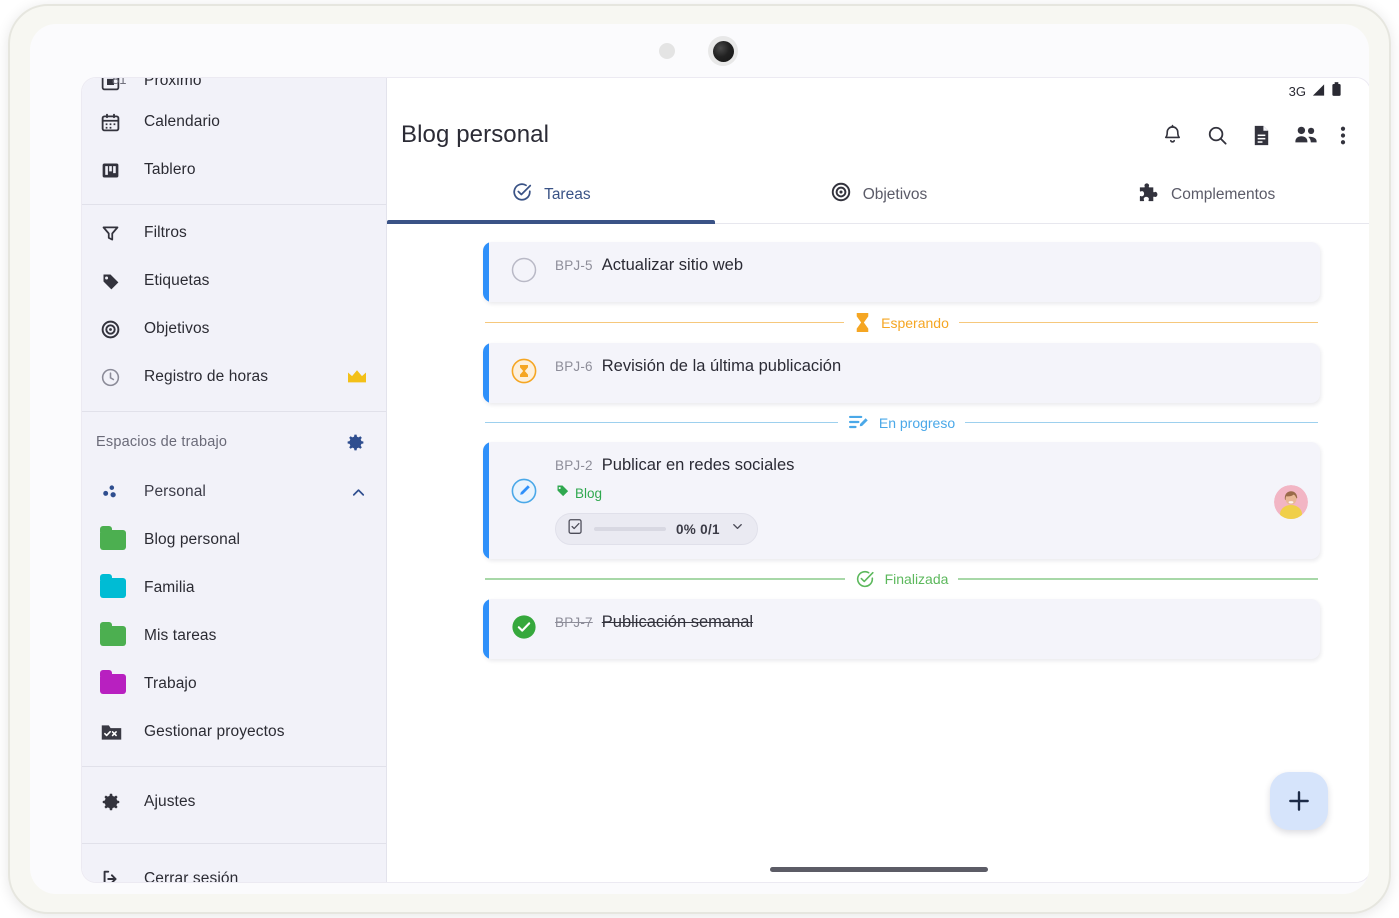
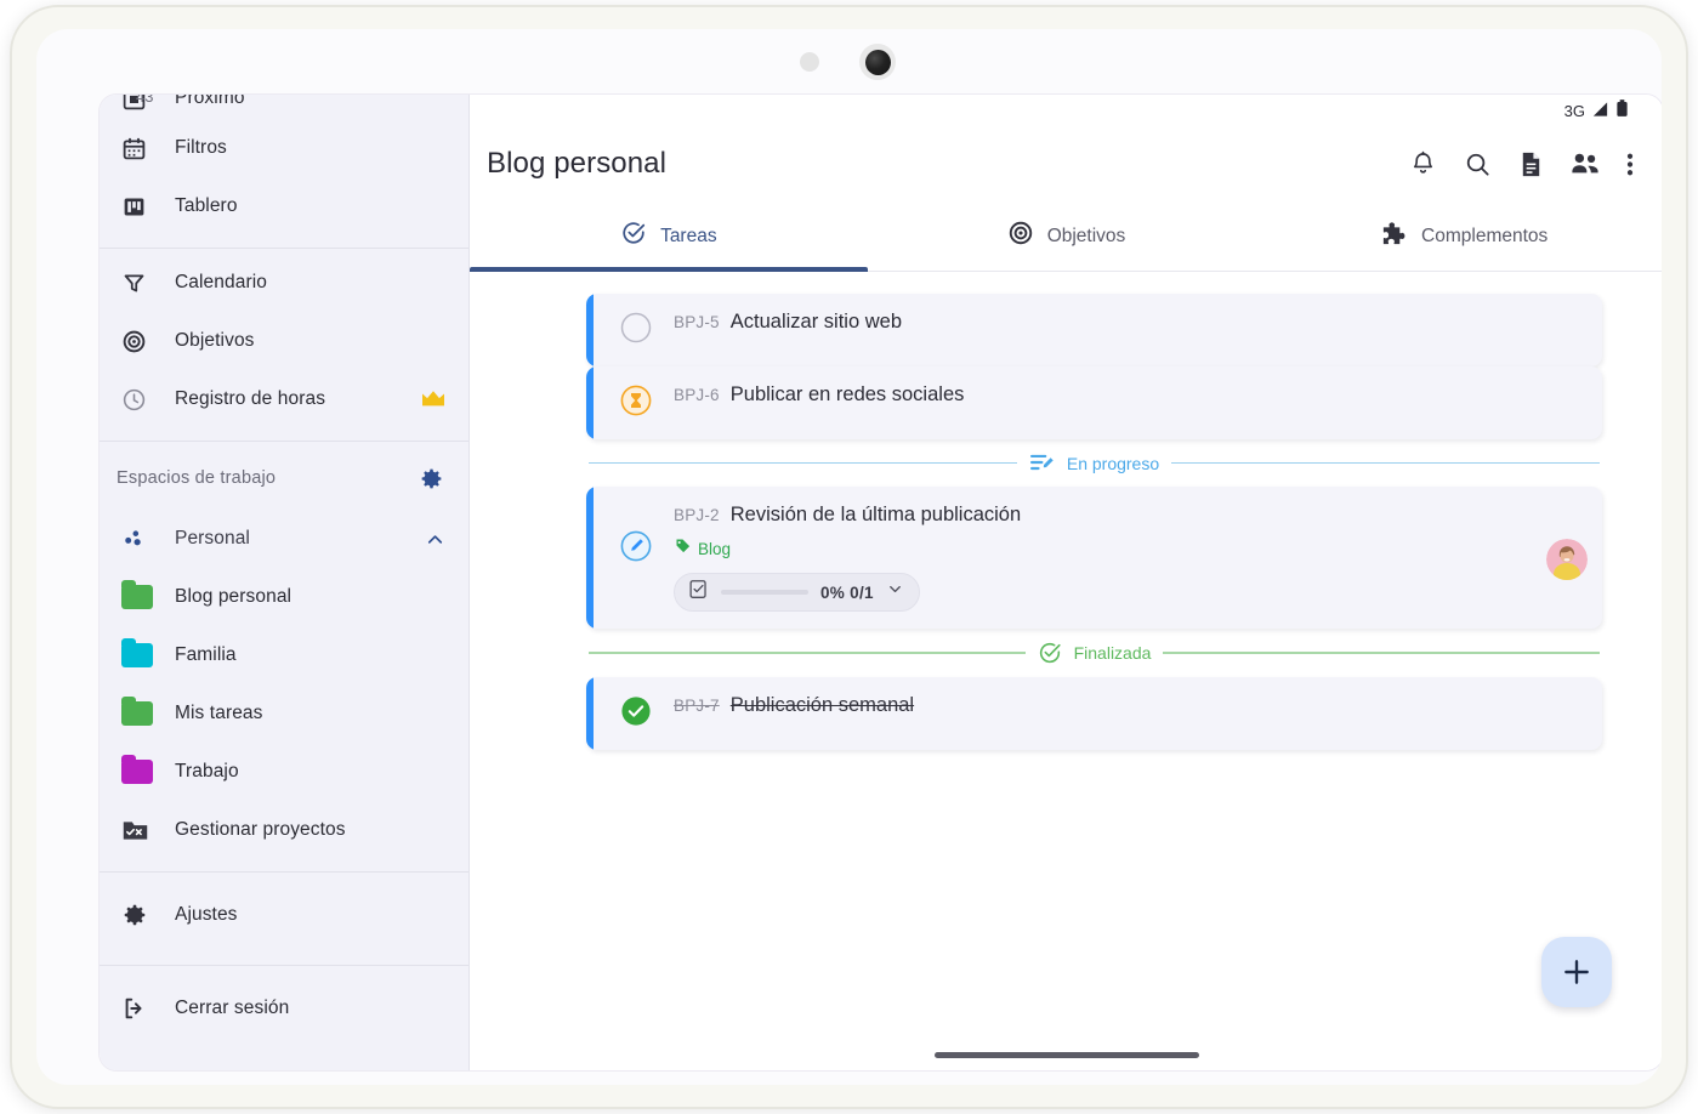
- 81
+ 43
  Próximo
- Calendario
+ Filtros
  Tablero
- Filtros
+ Calendario
- Etiquetas
  Objetivos
  Registro de horas
  Espacios de trabajo
  Personal
  Blog personal
  Familia
  Mis tareas
  Trabajo
  Gestionar proyectos
  Ajustes
  Cerrar sesión
  3G
  Blog personal
  Tareas
  Objetivos
  Complementos
  BPJ-5
  Actualizar sitio web
- Esperando
  BPJ-6
- Revisión de la última publicación
+ Publicar en redes sociales
  En progreso
  BPJ-2
- Publicar en redes sociales
+ Revisión de la última publicación
  Blog
  0% 0/1
  Finalizada
  BPJ-7
  Publicación semanal
